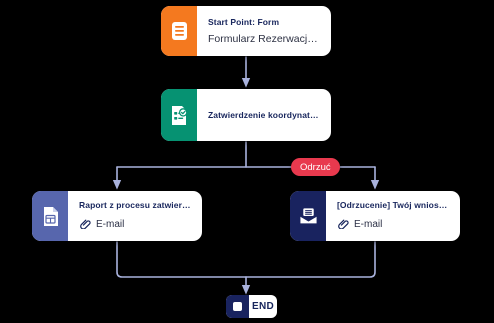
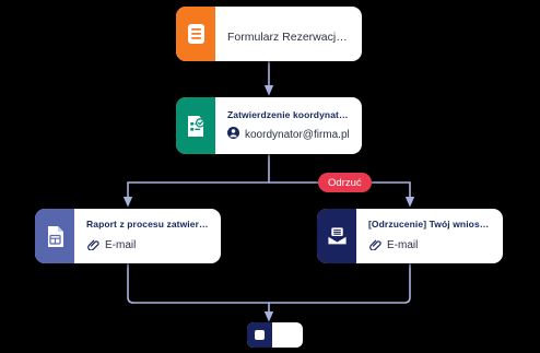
- Start Point: Form
  Formularz Rezerwacji O
  Zatwierdzenie koordynator
+ koordynator@firma.pl
  Odrzuć
  Raport z procesu zatwierdz
  E-mail
  [Odrzucenie] Twój wniosek
  E-mail
- END
